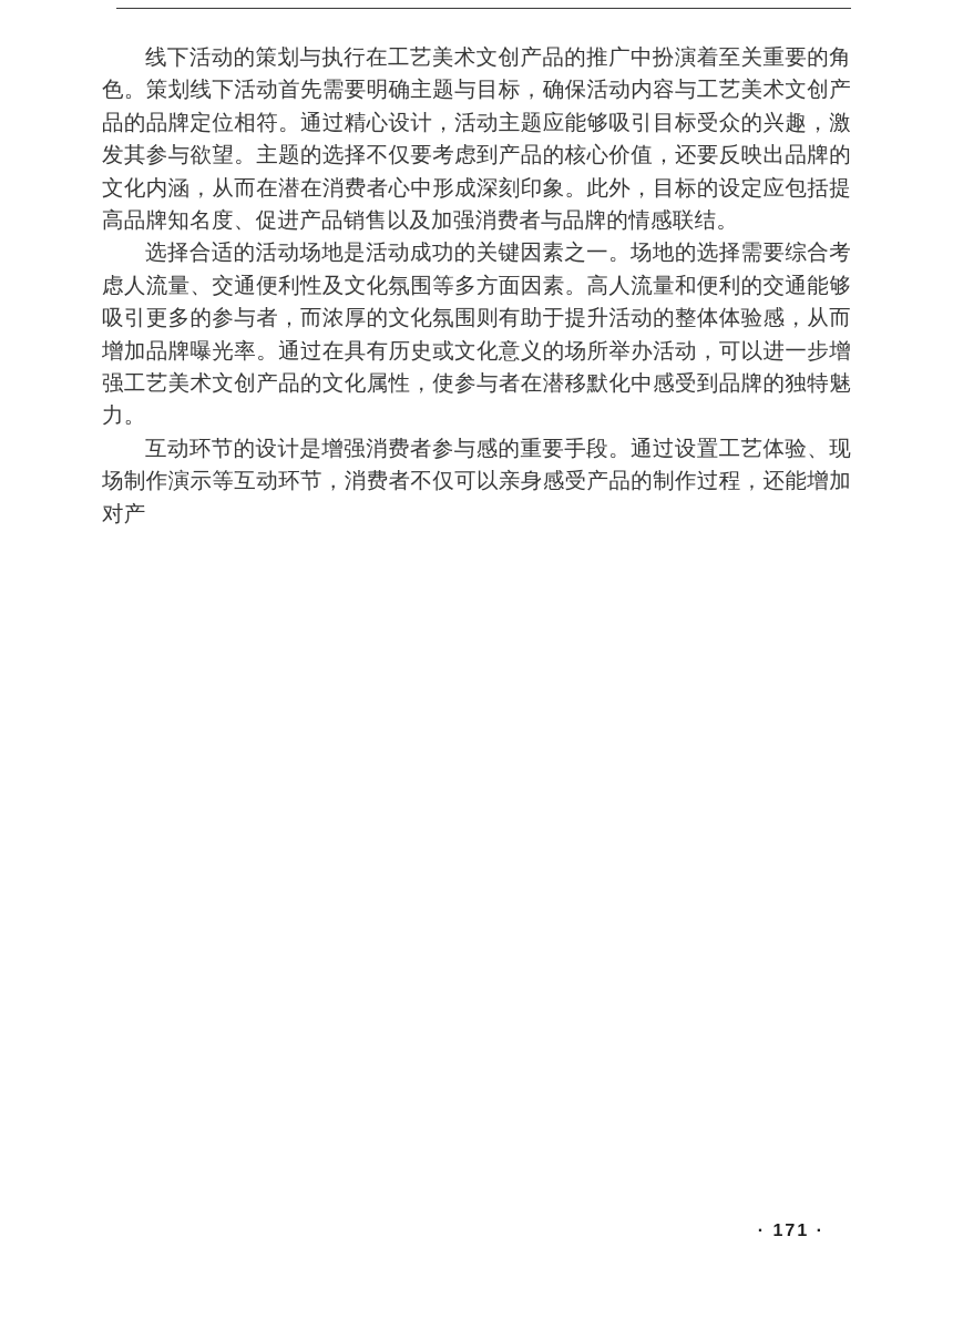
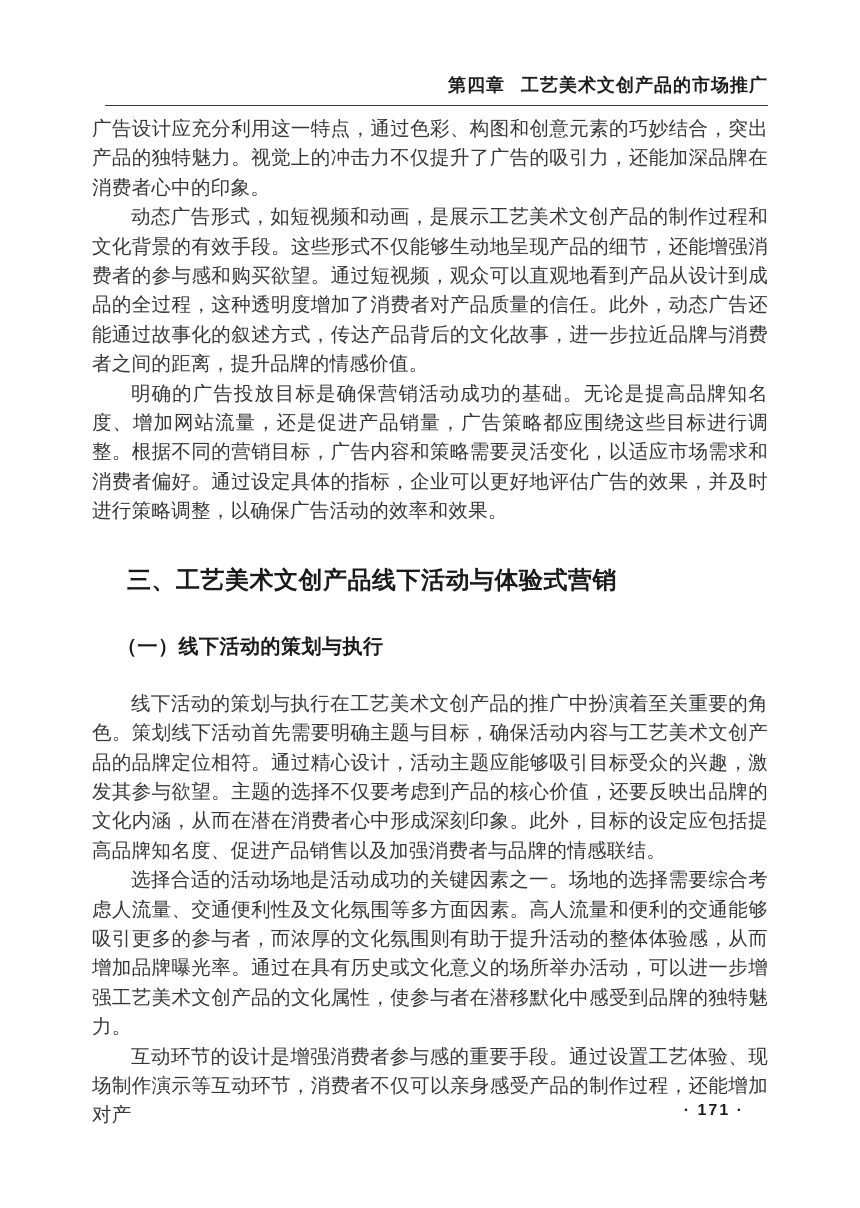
+ 第四章 工艺美术文创产品的市场推广
+ 广告设计应充分利用这一特点，通过色彩、构图和创意元素的巧妙结合，突出产品的独特魅力。视觉上的冲击力不仅提升了广告的吸引力，还能加深品牌在消费者心中的印象。
+ 动态广告形式，如短视频和动画，是展示工艺美术文创产品的制作过程和文化背景的有效手段。这些形式不仅能够生动地呈现产品的细节，还能增强消费者的参与感和购买欲望。通过短视频，观众可以直观地看到产品从设计到成品的全过程，这种透明度增加了消费者对产品质量的信任。此外，动态广告还能通过故事化的叙述方式，传达产品背后的文化故事，进一步拉近品牌与消费者之间的距离，提升品牌的情感价值。
+ 明确的广告投放目标是确保营销活动成功的基础。无论是提高品牌知名度、增加网站流量，还是促进产品销量，广告策略都应围绕这些目标进行调整。根据不同的营销目标，广告内容和策略需要灵活变化，以适应市场需求和消费者偏好。通过设定具体的指标，企业可以更好地评估广告的效果，并及时进行策略调整，以确保广告活动的效率和效果。
+ 三、工艺美术文创产品线下活动与体验式营销
+ （一）线下活动的策划与执行
  线下活动的策划与执行在工艺美术文创产品的推广中扮演着至关重要的角色。策划线下活动首先需要明确主题与目标，确保活动内容与工艺美术文创产品的品牌定位相符。通过精心设计，活动主题应能够吸引目标受众的兴趣，激发其参与欲望。主题的选择不仅要考虑到产品的核心价值，还要反映出品牌的文化内涵，从而在潜在消费者心中形成深刻印象。此外，目标的设定应包括提高品牌知名度、促进产品销售以及加强消费者与品牌的情感联结。
  选择合适的活动场地是活动成功的关键因素之一。场地的选择需要综合考虑人流量、交通便利性及文化氛围等多方面因素。高人流量和便利的交通能够吸引更多的参与者，而浓厚的文化氛围则有助于提升活动的整体体验感，从而增加品牌曝光率。通过在具有历史或文化意义的场所举办活动，可以进一步增强工艺美术文创产品的文化属性，使参与者在潜移默化中感受到品牌的独特魅力。
  互动环节的设计是增强消费者参与感的重要手段。通过设置工艺体验、现场制作演示等互动环节，消费者不仅可以亲身感受产品的制作过程，还能增加对产
  · 171 ·
